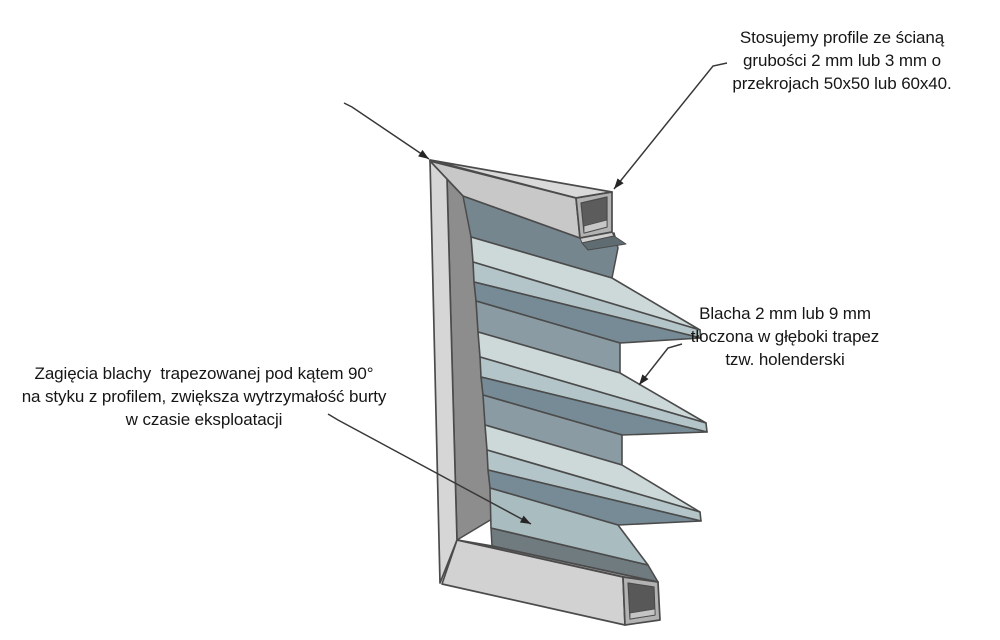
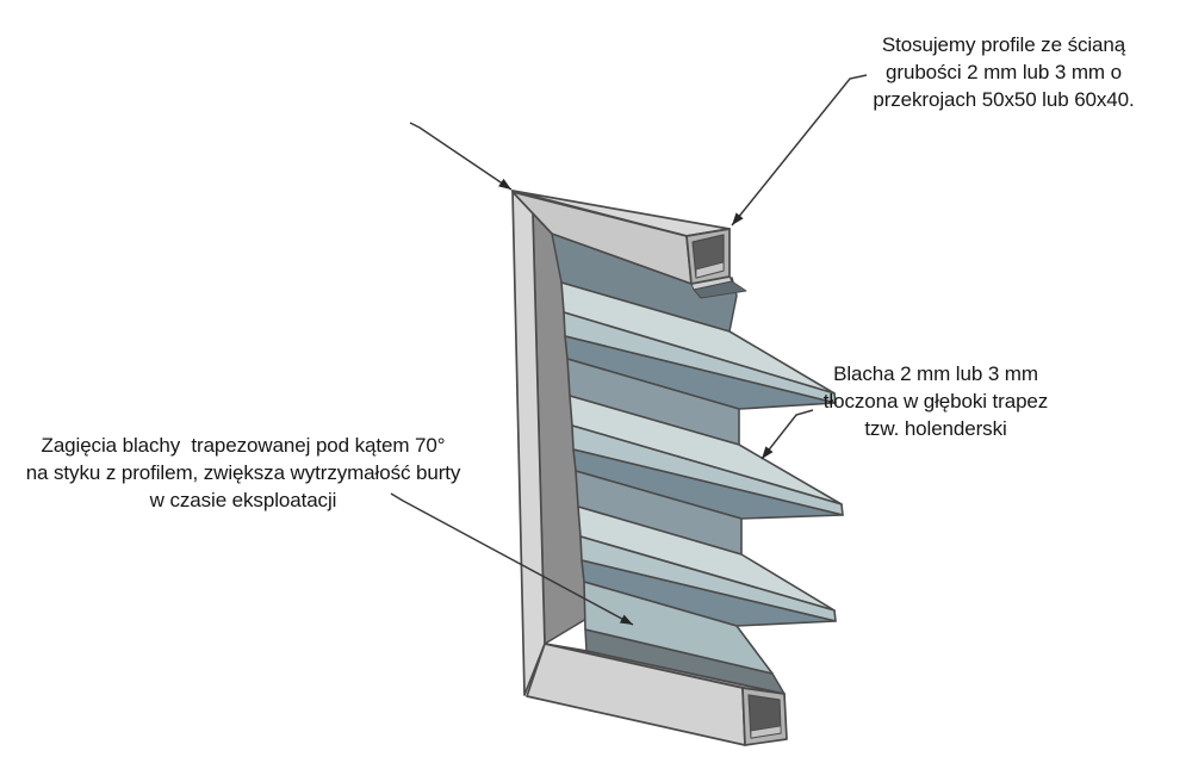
  Stosujemy profile ze ścianą
  grubości 2 mm lub 3 mm o
  przekrojach 50x50 lub 60x40.
- Blacha 2 mm lub 9 mm
+ Blacha 2 mm lub 3 mm
  tłoczona w głęboki trapez
  tzw. holenderski
- Zagięcia blachy trapezowanej pod kątem 90°
+ Zagięcia blachy trapezowanej pod kątem 70°
  na styku z profilem, zwiększa wytrzymałość burty
  w czasie eksploatacji
